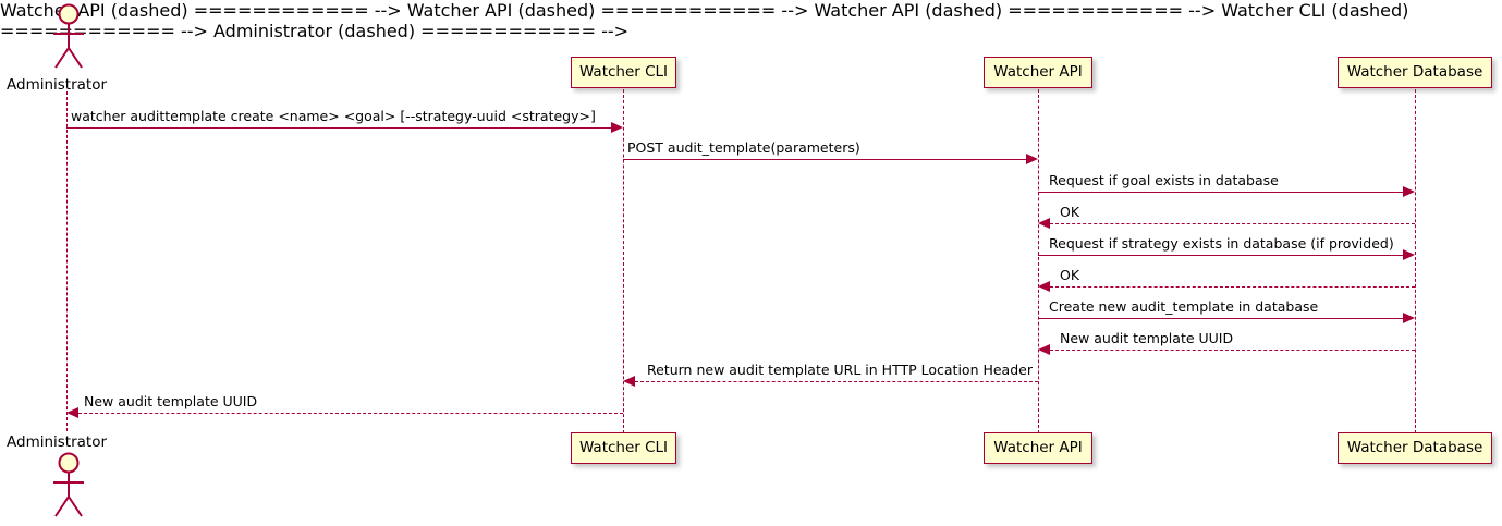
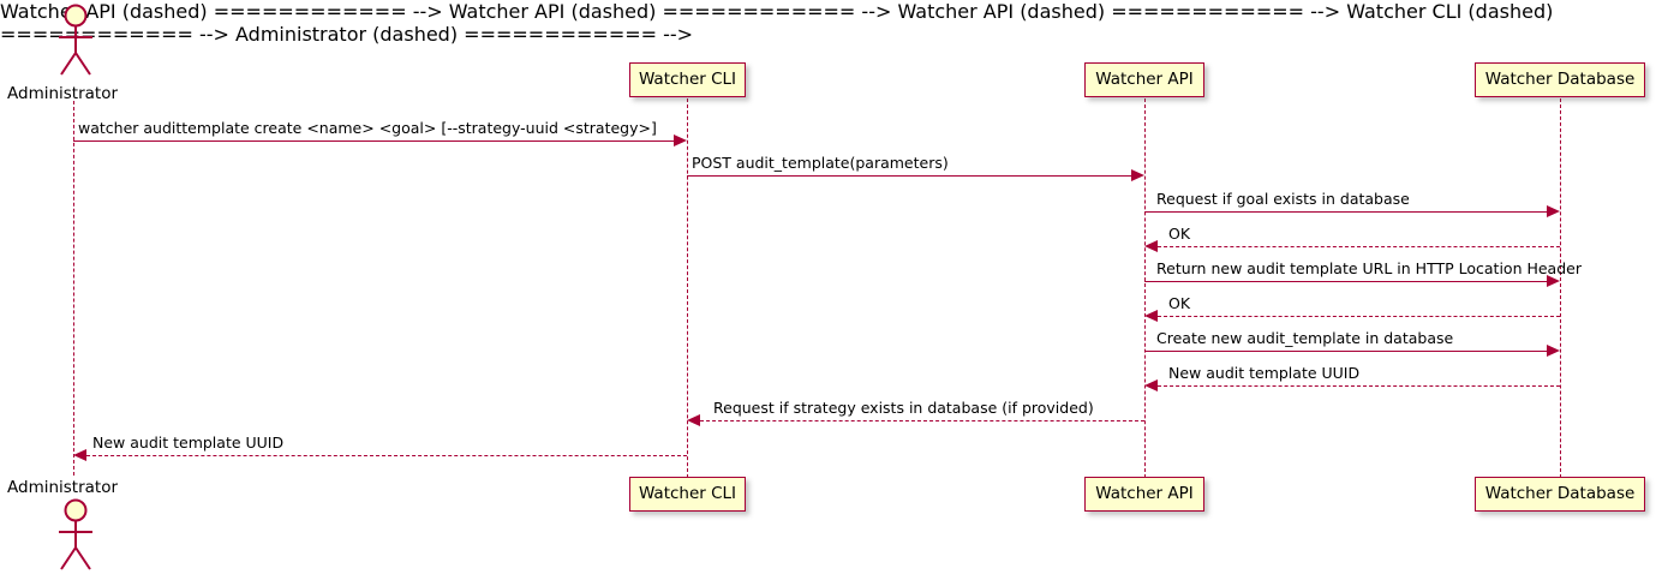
  Administrator
  Watcher CLI
  Watcher API
  Watcher Database
  watcher audittemplate create <name> <goal> [--strategy-uuid <strategy>]
  POST audit_template(parameters)
  Request if goal exists in database
  Watcher API (dashed) ============ -->
  OK
- Request if strategy exists in database (if provided)
+ Return new audit template URL in HTTP Location Header
  Watcher API (dashed) ============ -->
  OK
  Create new audit_template in database
  Watcher API (dashed) ============ -->
  New audit template UUID
  Watcher CLI (dashed) ============ -->
- Return new audit template URL in HTTP Location Header
+ Request if strategy exists in database (if provided)
  Administrator (dashed) ============ -->
  New audit template UUID
  Administrator
  Watcher CLI
  Watcher API
  Watcher Database
